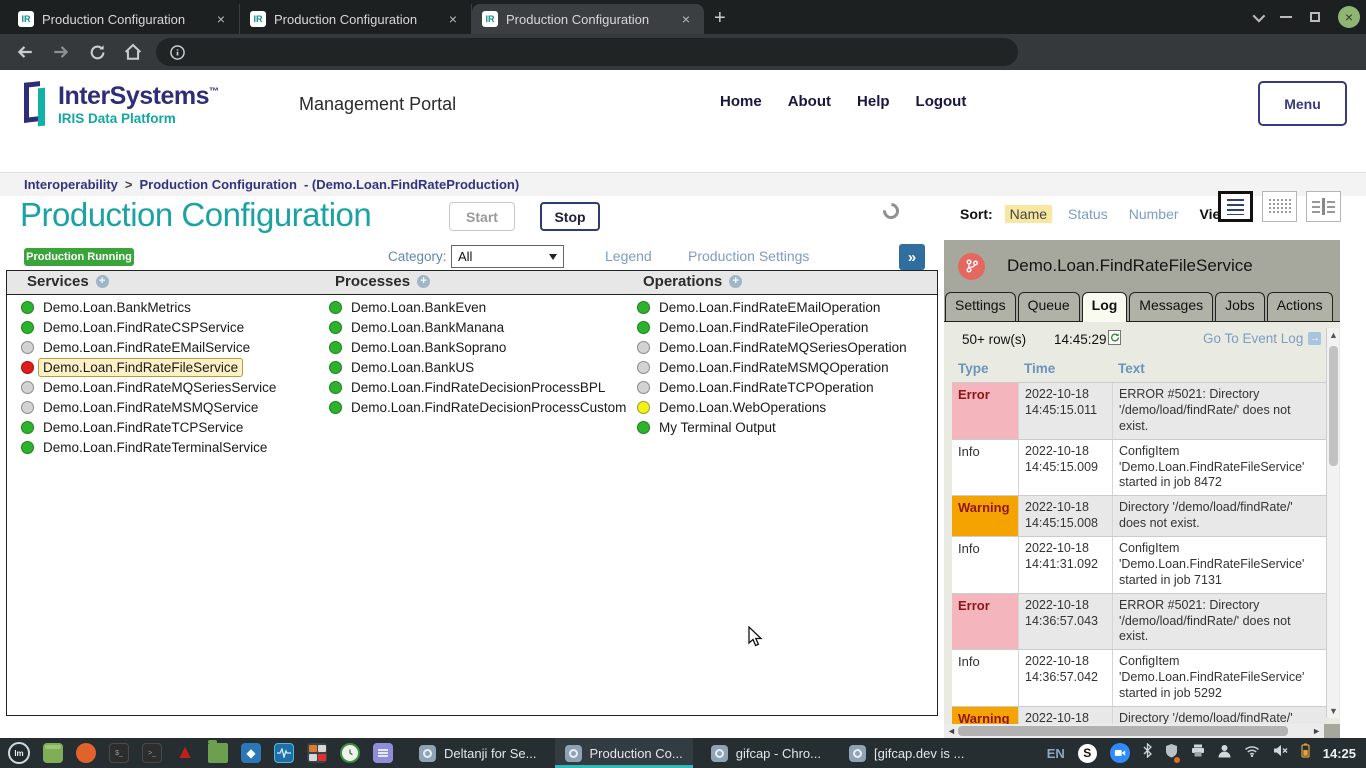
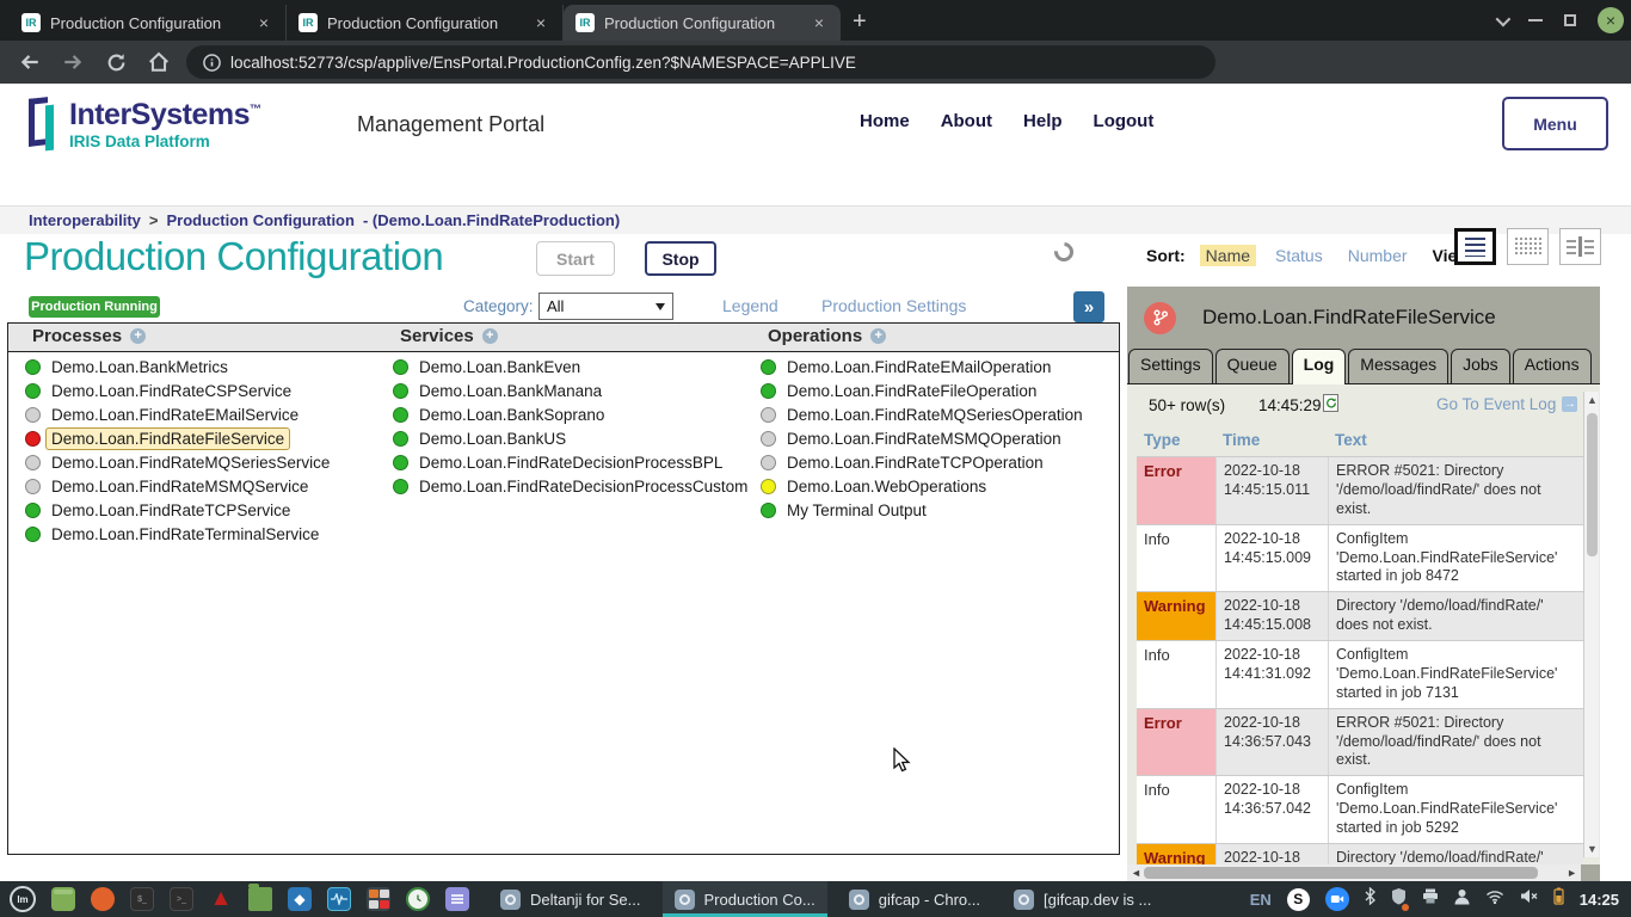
  IR
  Production Configuration
  ×
  IR
  Production Configuration
  ×
  IR
  Production Configuration
  ×
  +
  ×
+ localhost:52773/csp/applive/EnsPortal.ProductionConfig.zen?$NAMESPACE=APPLIVE
  InterSystems™
  IRIS Data Platform
  Management Portal
  Home
  About
  Help
  Logout
  Menu
  Interoperability
  >
  Production Configuration
  - (Demo.Loan.FindRateProduction)
  Production Configuration
  Start
  Stop
  Sort:
  Name
  Status
  Number
  Production Running
  Category:
  All
  Legend
  Production Settings
  »
- Services
+ Processes
  +
- Processes
+ Services
  +
  Operations
  +
  Demo.Loan.BankMetrics
  Demo.Loan.FindRateCSPService
  Demo.Loan.FindRateEMailService
  Demo.Loan.FindRateFileService
  Demo.Loan.FindRateMQSeriesService
  Demo.Loan.FindRateMSMQService
  Demo.Loan.FindRateTCPService
  Demo.Loan.FindRateTerminalService
  Demo.Loan.BankEven
  Demo.Loan.BankManana
  Demo.Loan.BankSoprano
  Demo.Loan.BankUS
  Demo.Loan.FindRateDecisionProcessBPL
  Demo.Loan.FindRateDecisionProcessCustom
  Demo.Loan.FindRateEMailOperation
  Demo.Loan.FindRateFileOperation
  Demo.Loan.FindRateMQSeriesOperation
  Demo.Loan.FindRateMSMQOperation
  Demo.Loan.FindRateTCPOperation
  Demo.Loan.WebOperations
  My Terminal Output
  Demo.Loan.FindRateFileService
  Settings
  Queue
  Log
  Messages
  Jobs
  Actions
  50+ row(s)
  14:45:29
  Go To Event Log
  →
  Type
  Time
  Text
  Error
  2022-10-18
  14:45:15.011
  ERROR #5021: Directory '/demo/load/findRate/' does not exist.
  Info
  2022-10-18
  14:45:15.009
  ConfigItem 'Demo.Loan.FindRateFileService' started in job 8472
  Warning
  2022-10-18
  14:45:15.008
  Directory '/demo/load/findRate/' does not exist.
  Info
  2022-10-18
  14:41:31.092
  ConfigItem 'Demo.Loan.FindRateFileService' started in job 7131
  Error
  2022-10-18
  14:36:57.043
  ERROR #5021: Directory '/demo/load/findRate/' does not exist.
  Info
  2022-10-18
  14:36:57.042
  ConfigItem 'Demo.Loan.FindRateFileService' started in job 5292
  Warning
  2022-10-18
  Directory '/demo/load/findRate/'
  ▲
  ▼
  ◄
  ►
  lm
  ▲
  ◆
  Deltanji for Se...
  Production Co...
  gifcap - Chro...
  [gifcap.dev is ...
  EN
  S
  14:25
